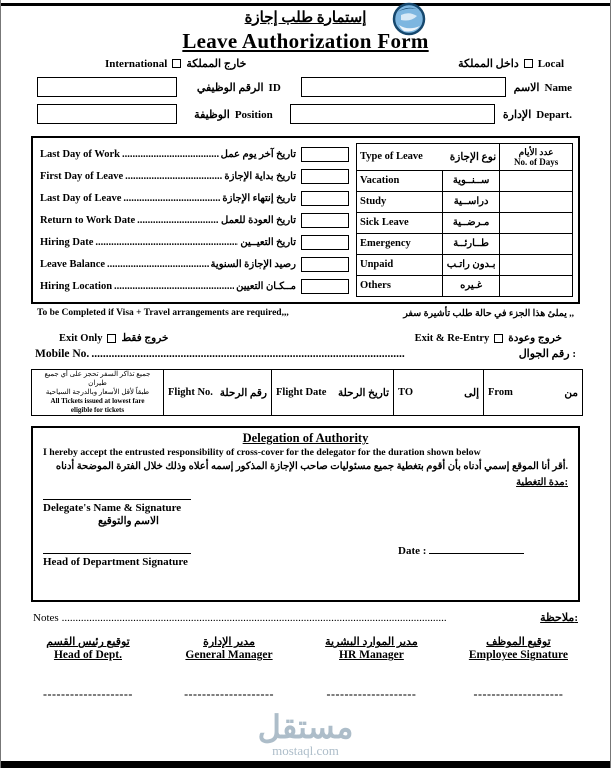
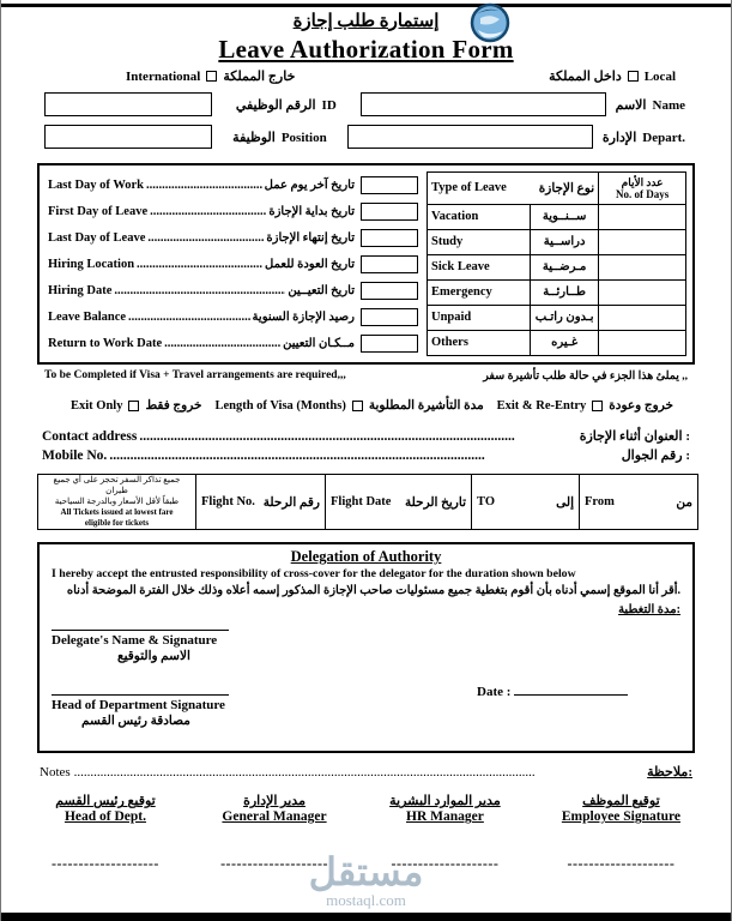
  إستمارة طلب إجازة
  Leave Authorization Form
  International
  خارج المملكة
  داخل المملكة
  Local
  الرقم الوظيفي ID
  الاسم Name
  الوظيفة Position
  الإدارة Depart.
  Last Day of Work
  تاريخ آخر يوم عمل
  First Day of Leave
  تاريخ بداية الإجازة
  Last Day of Leave
  تاريخ إنتهاء الإجازة
- Return to Work Date
+ Hiring Location
  تاريخ العودة للعمل
  Hiring Date
  تاريخ التعيــين
  Leave Balance
  رصيد الإجازة السنوية
- Hiring Location
+ Return to Work Date
  مــكـان التعيين
  Type of Leave نوع الإجازة	عدد الأيام No. of Days
  Vacation	ســنــوية
  Study	دراســية
  Sick Leave	مـرضــية
  Emergency	طــارئــة
  Unpaid	بـدون راتـب
  Others	غـيره
  To be Completed if Visa + Travel arrangements are required,,,
  يملئ هذا الجزء في حالة طلب تأشيرة سفر ,,
  Exit Only
  خروج فقط
+ Length of Visa (Months)
+ مدة التأشيرة المطلوبة
  Exit & Re-Entry
  خروج وعودة
+ Contact address
+ العنوان أثناء الإجازة :
  Mobile No.
  رقم الجوال :
  جميع تذاكر السفر تحجز على أي جميع طيران طبقاً لأقل الأسعار وبالدرجة السياحية All Tickets issued at lowest fare eligible for tickets	Flight No. رقم الرحلة	Flight Date تاريخ الرحلة	TO إلى	From من
  Delegation of Authority
  I hereby accept the entrusted responsibility of cross-cover for the delegator for the duration shown below
  أقر أنا الموقع إسمي أدناه بأن أقوم بتغطية جميع مسئوليات صاحب الإجازة المذكور إسمه أعلاه وذلك خلال الفترة الموضحة أدناه.
  مدة التغطية:
  Delegate's Name & Signature
  الاسم والتوقيع
  Date :
  Head of Department Signature
+ مصادقة رئيس القسم
  Notes
  ملاحظة:
  توقيع رئيس القسم
  Head of Dept.
  --------------------
  مدير الإدارة
  General Manager
  --------------------
  مدير الموارد البشرية
  HR Manager
  --------------------
  توقيع الموظف
  Employee Signature
  --------------------
  مستقل
  mostaql.com
